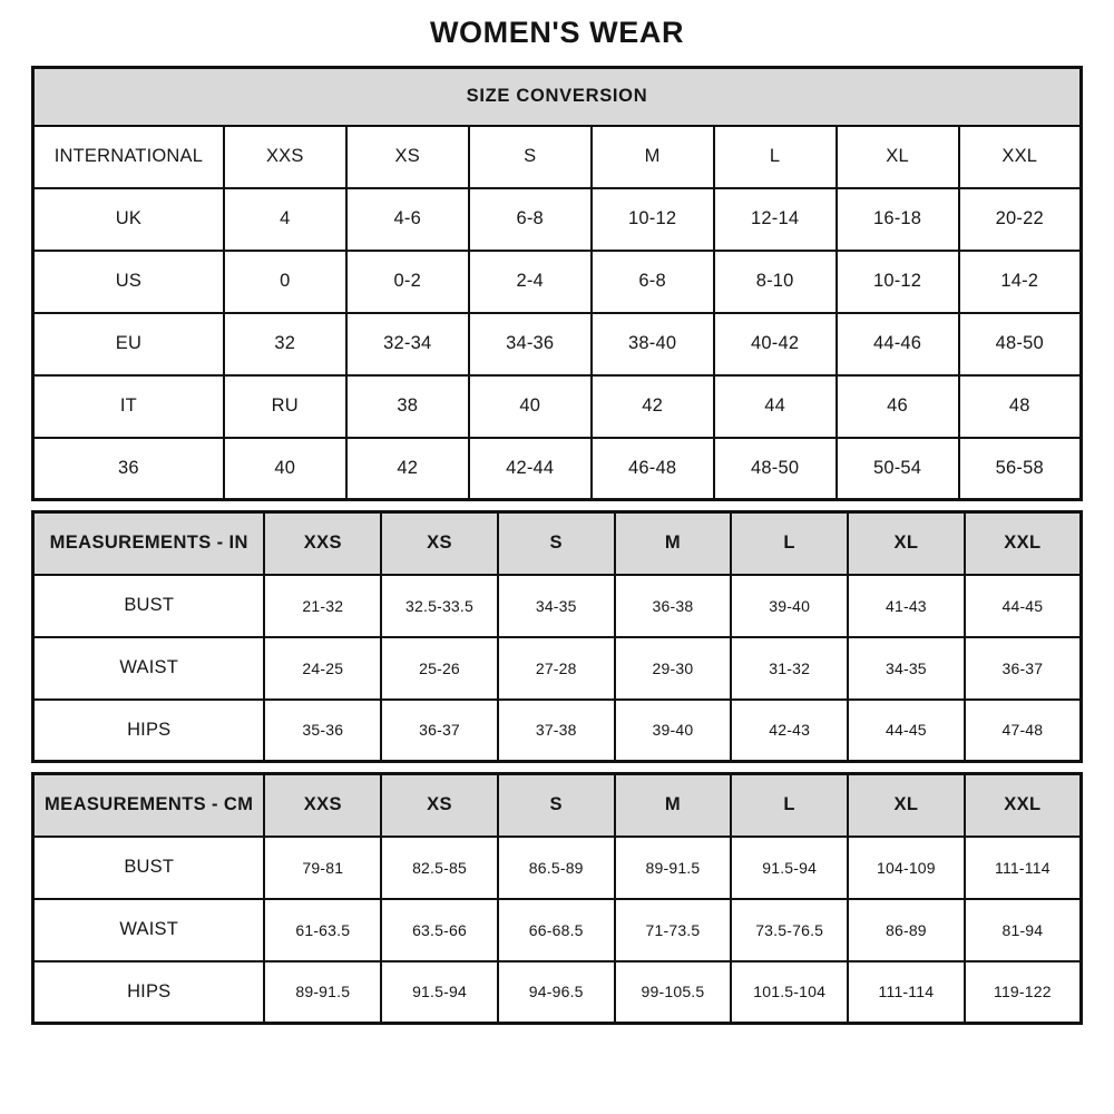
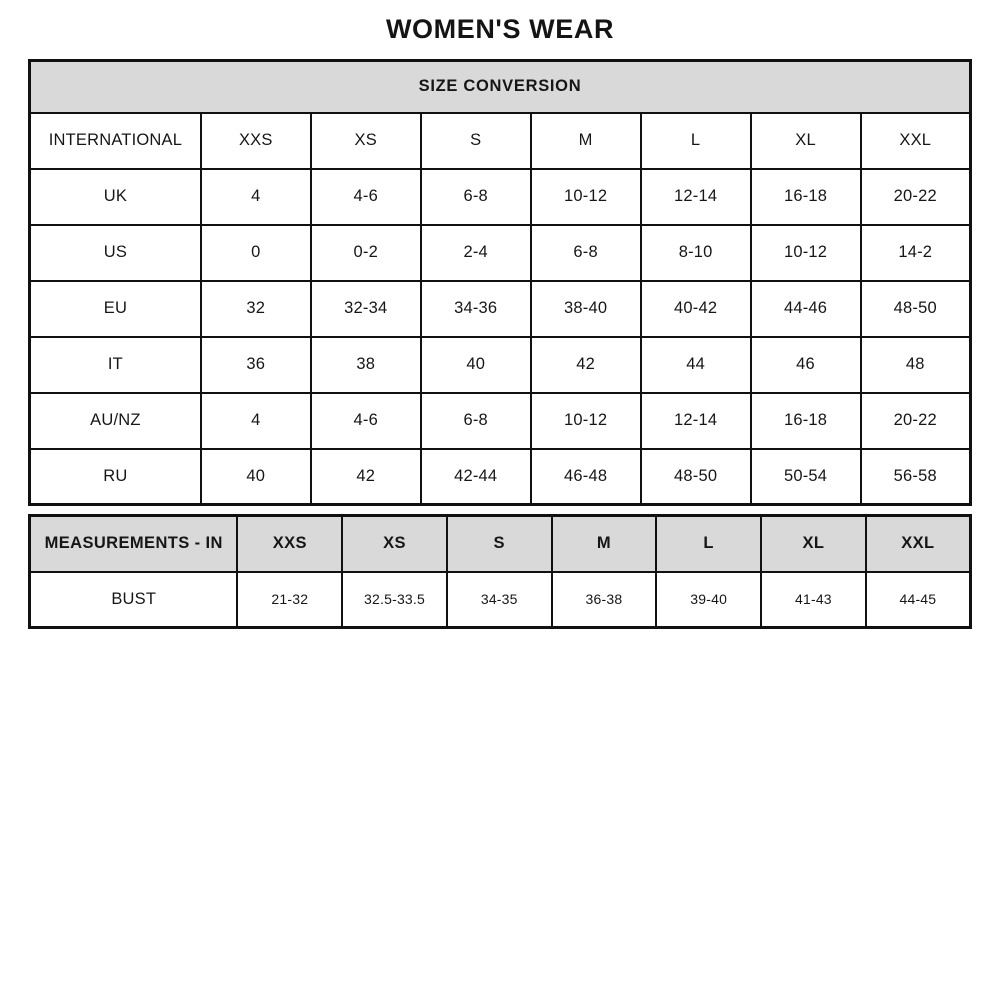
  WOMEN'S WEAR
  SIZE CONVERSION
  INTERNATIONAL	XXS	XS	S	M	L	XL	XXL
  UK	4	4-6	6-8	10-12	12-14	16-18	20-22
  US	0	0-2	2-4	6-8	8-10	10-12	14-2
  EU	32	32-34	34-36	38-40	40-42	44-46	48-50
- IT	RU	38	40	42	44	46	48
+ IT	36	38	40	42	44	46	48
+ AU/NZ	4	4-6	6-8	10-12	12-14	16-18	20-22
- 36	40	42	42-44	46-48	48-50	50-54	56-58
+ RU	40	42	42-44	46-48	48-50	50-54	56-58
  MEASUREMENTS - IN	XXS	XS	S	M	L	XL	XXL
  BUST	21-32	32.5-33.5	34-35	36-38	39-40	41-43	44-45
- WAIST	24-25	25-26	27-28	29-30	31-32	34-35	36-37
- HIPS	35-36	36-37	37-38	39-40	42-43	44-45	47-48
- MEASUREMENTS - CM	XXS	XS	S	M	L	XL	XXL
- BUST	79-81	82.5-85	86.5-89	89-91.5	91.5-94	104-109	111-114
- WAIST	61-63.5	63.5-66	66-68.5	71-73.5	73.5-76.5	86-89	81-94
- HIPS	89-91.5	91.5-94	94-96.5	99-105.5	101.5-104	111-114	119-122
